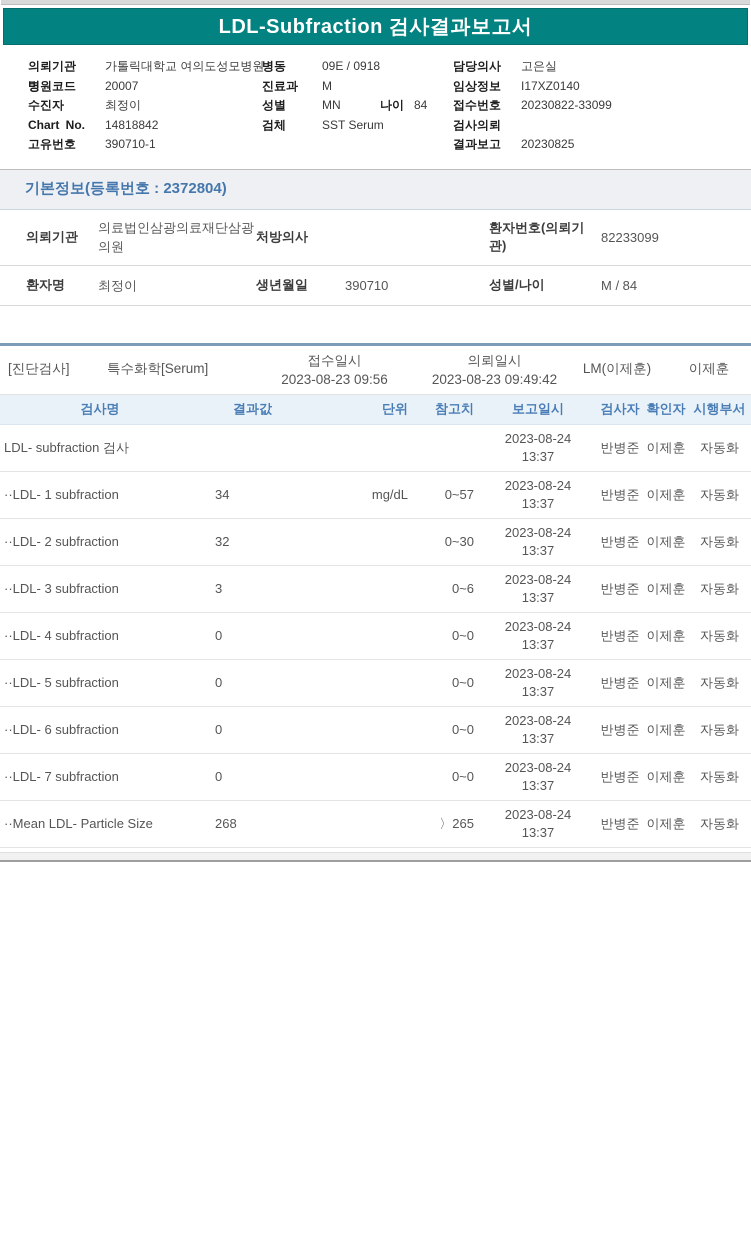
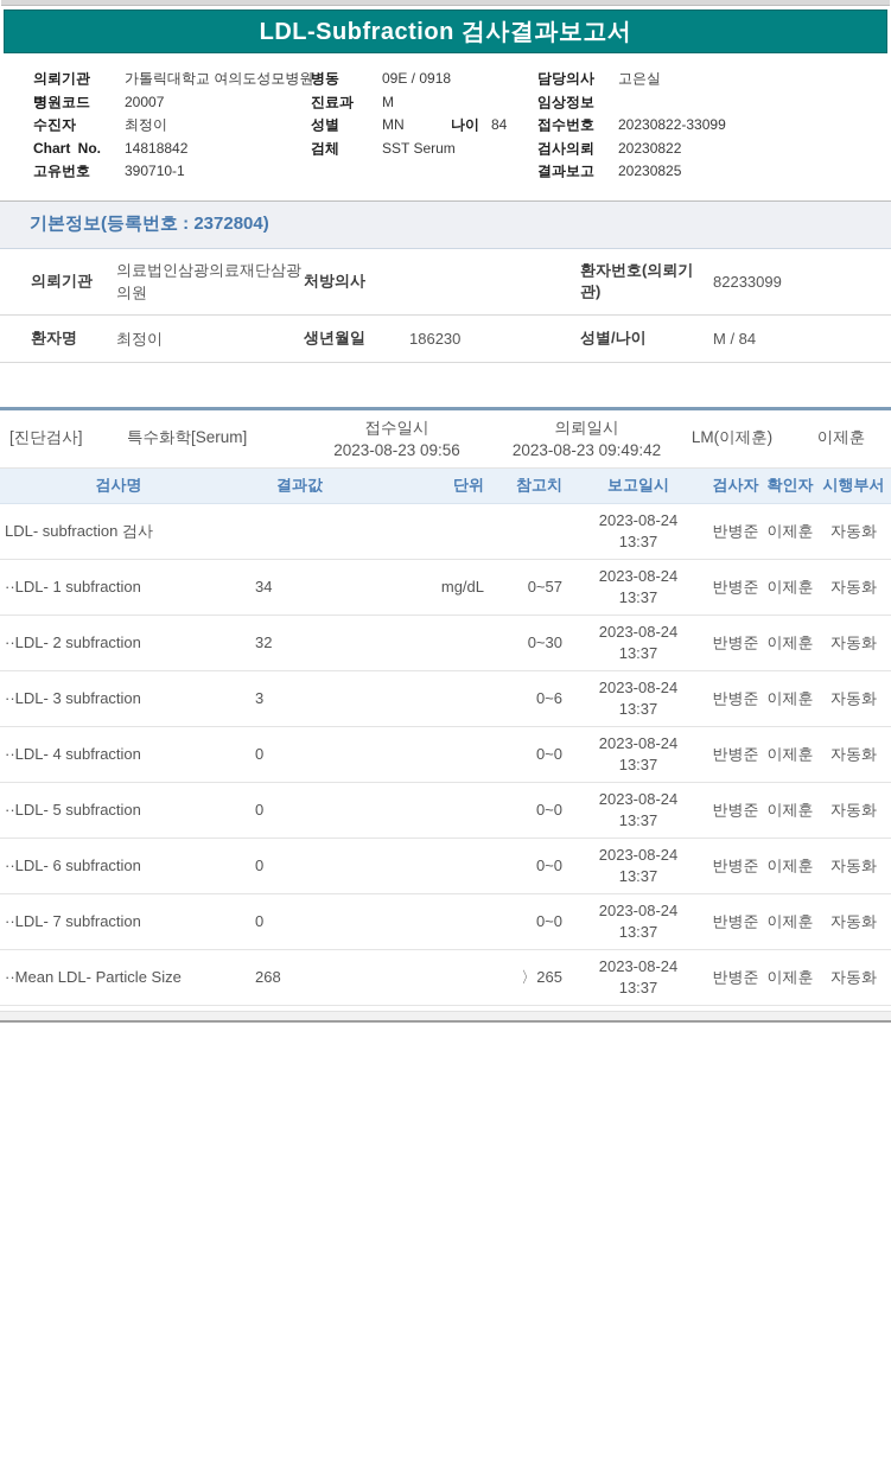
  LDL-Subfraction 검사결과보고서
  의뢰기관명
  가톨릭대학교 여의도성모병원
  병동
  09E / 0918
  담당의사
  고은실
  병원코드
  20007
  진료과
  M
  임상정보
- I17XZ0140
  수진자
  최정이
  성별
  MN
  나이
  84
  접수번호
  20230822-33099
  Chart No.
  14818842
  검체
  SST Serum
  검사의뢰
+ 20230822
  고유번호
  390710-1
  결과보고
  20230825
  기본정보(등록번호 : 2372804)
  의뢰기관
  의료법인삼광의료재단삼광의원
  처방의사
  환자번호(의뢰기관)
  82233099
  환자명
  최정이
  생년월일
- 390710
+ 186230
  성별/나이
  M / 84
  [진단검사]
  특수화학[Serum]
  접수일시
  2023-08-23 09:56
  의뢰일시
  2023-08-23 09:49:42
  LM(이제훈)
  이제훈
  검사명
  결과값
  단위
  참고치
  보고일시
  검사자
  확인자
  시행부서
  LDL- subfraction 검사
  2023-08-24
  13:37
  반병준
  이제훈
  자동화
  ··LDL- 1 subfraction
  34
  mg/dL
  0~57
  2023-08-24
  13:37
  반병준
  이제훈
  자동화
  ··LDL- 2 subfraction
  32
  0~30
  2023-08-24
  13:37
  반병준
  이제훈
  자동화
  ··LDL- 3 subfraction
  3
  0~6
  2023-08-24
  13:37
  반병준
  이제훈
  자동화
  ··LDL- 4 subfraction
  0
  0~0
  2023-08-24
  13:37
  반병준
  이제훈
  자동화
  ··LDL- 5 subfraction
  0
  0~0
  2023-08-24
  13:37
  반병준
  이제훈
  자동화
  ··LDL- 6 subfraction
  0
  0~0
  2023-08-24
  13:37
  반병준
  이제훈
  자동화
  ··LDL- 7 subfraction
  0
  0~0
  2023-08-24
  13:37
  반병준
  이제훈
  자동화
  ··Mean LDL- Particle Size
  268
  〉265
  2023-08-24
  13:37
  반병준
  이제훈
  자동화
